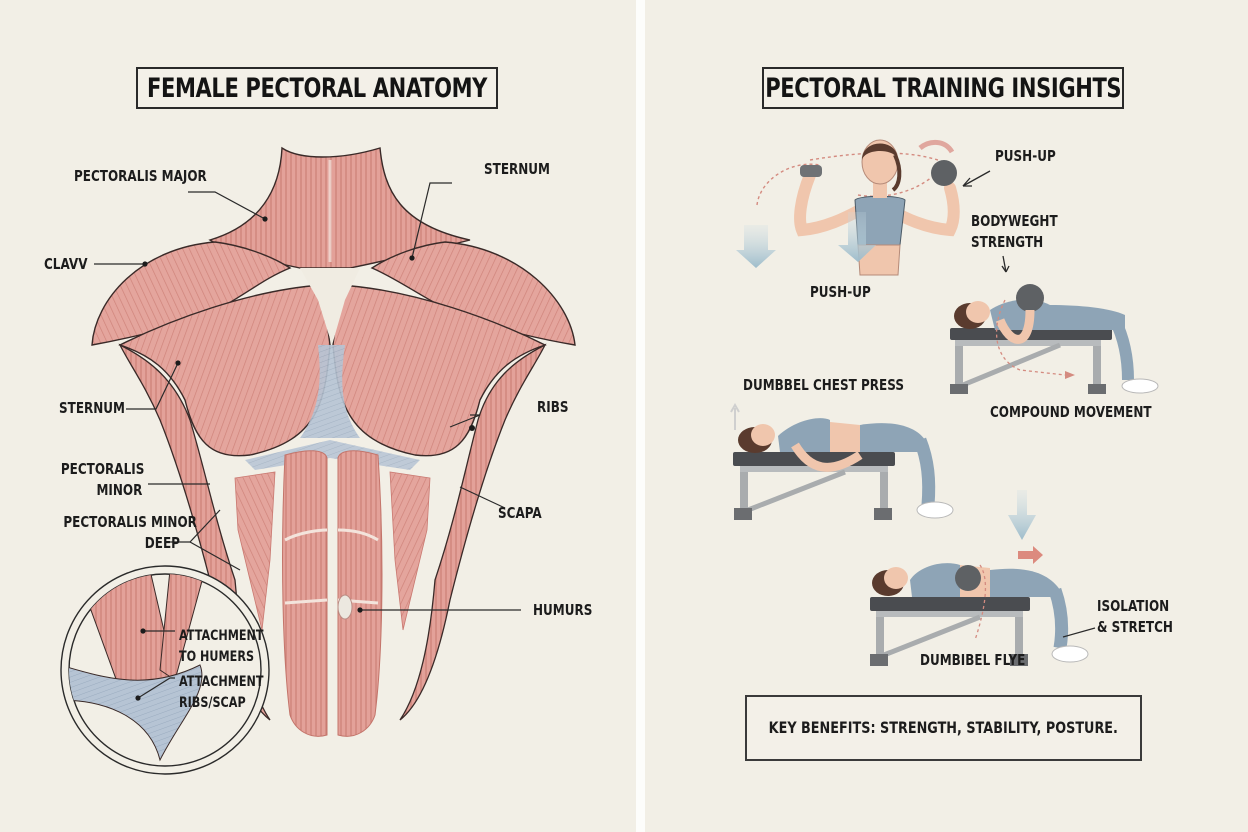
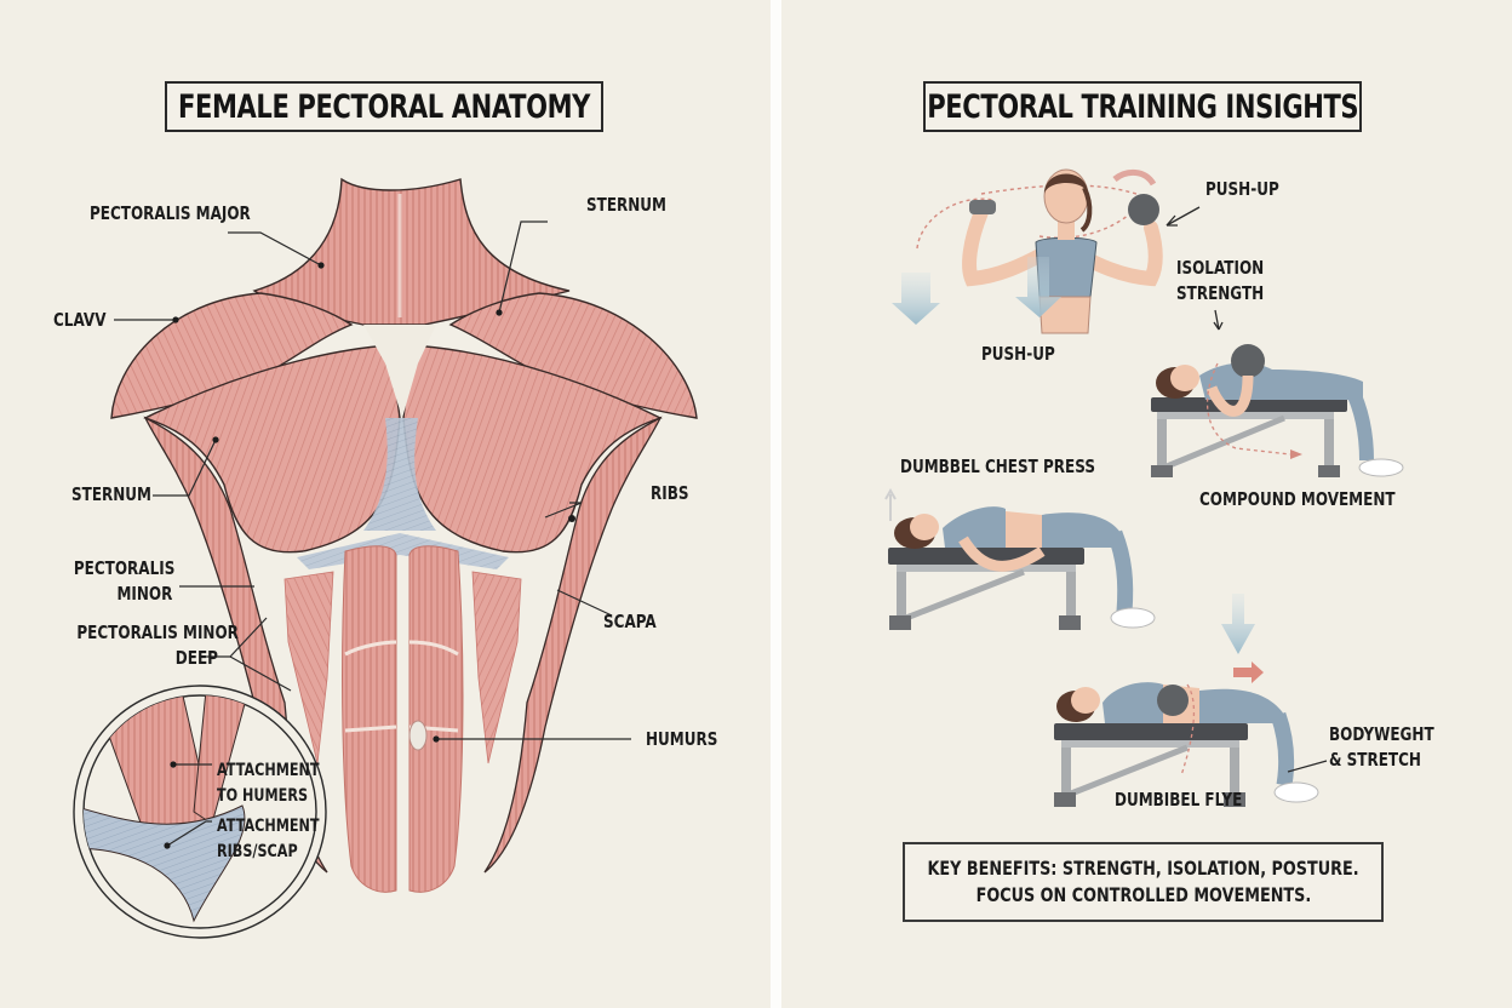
  FEMALE PECTORAL ANATOMY
  PECTORAL TRAINING INSIGHTS
  PECTORALIS MAJOR
  STERNUM
  CLAVV
  STERNUM
  RIBS
  PECTORALIS
  MINOR
  PECTORALIS MINOR
  DEEP
  SCAPA
  HUMURS
  ATTACHMENT
  TO HUMERS
  ATTACHMENT
  RIBS/SCAP
  PUSH-UP
  PUSH-UP
- BODYWEGHT
+ ISOLATION
  STRENGTH
  COMPOUND MOVEMENT
  DUMBBEL CHEST PRESS
  DUMBIBEL FLYE
- ISOLATION
+ BODYWEGHT
  & STRETCH
- KEY BENEFITS: STRENGTH, STABILITY, POSTURE.
+ KEY BENEFITS: STRENGTH, ISOLATION, POSTURE.
+ FOCUS ON CONTROLLED MOVEMENTS.
